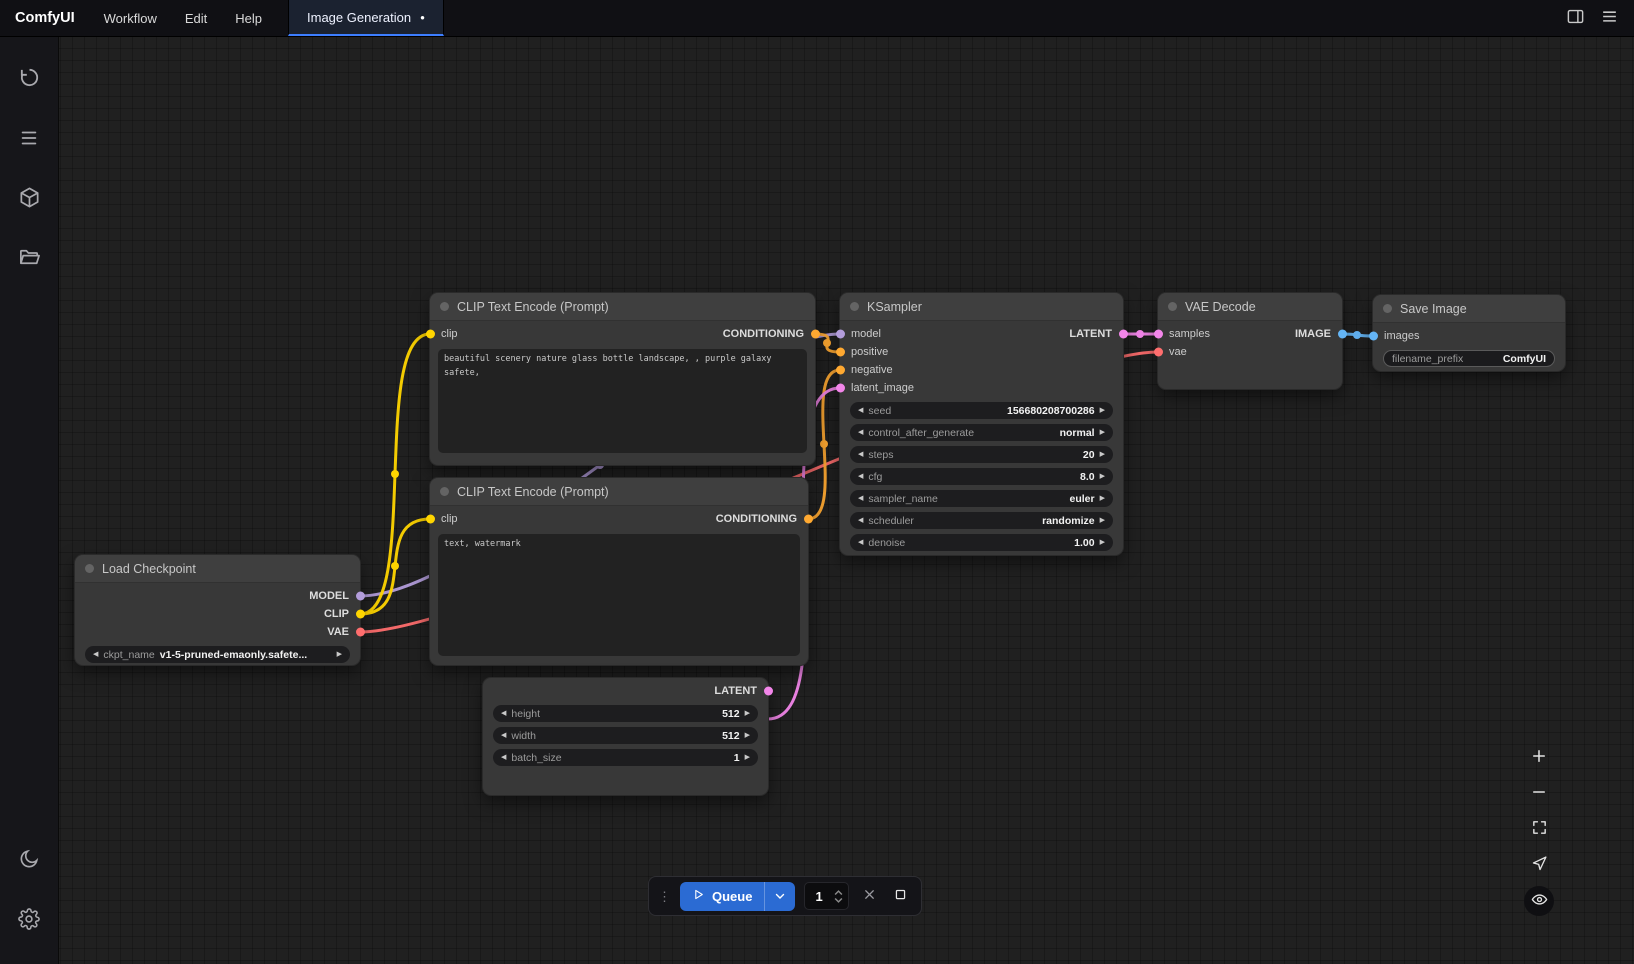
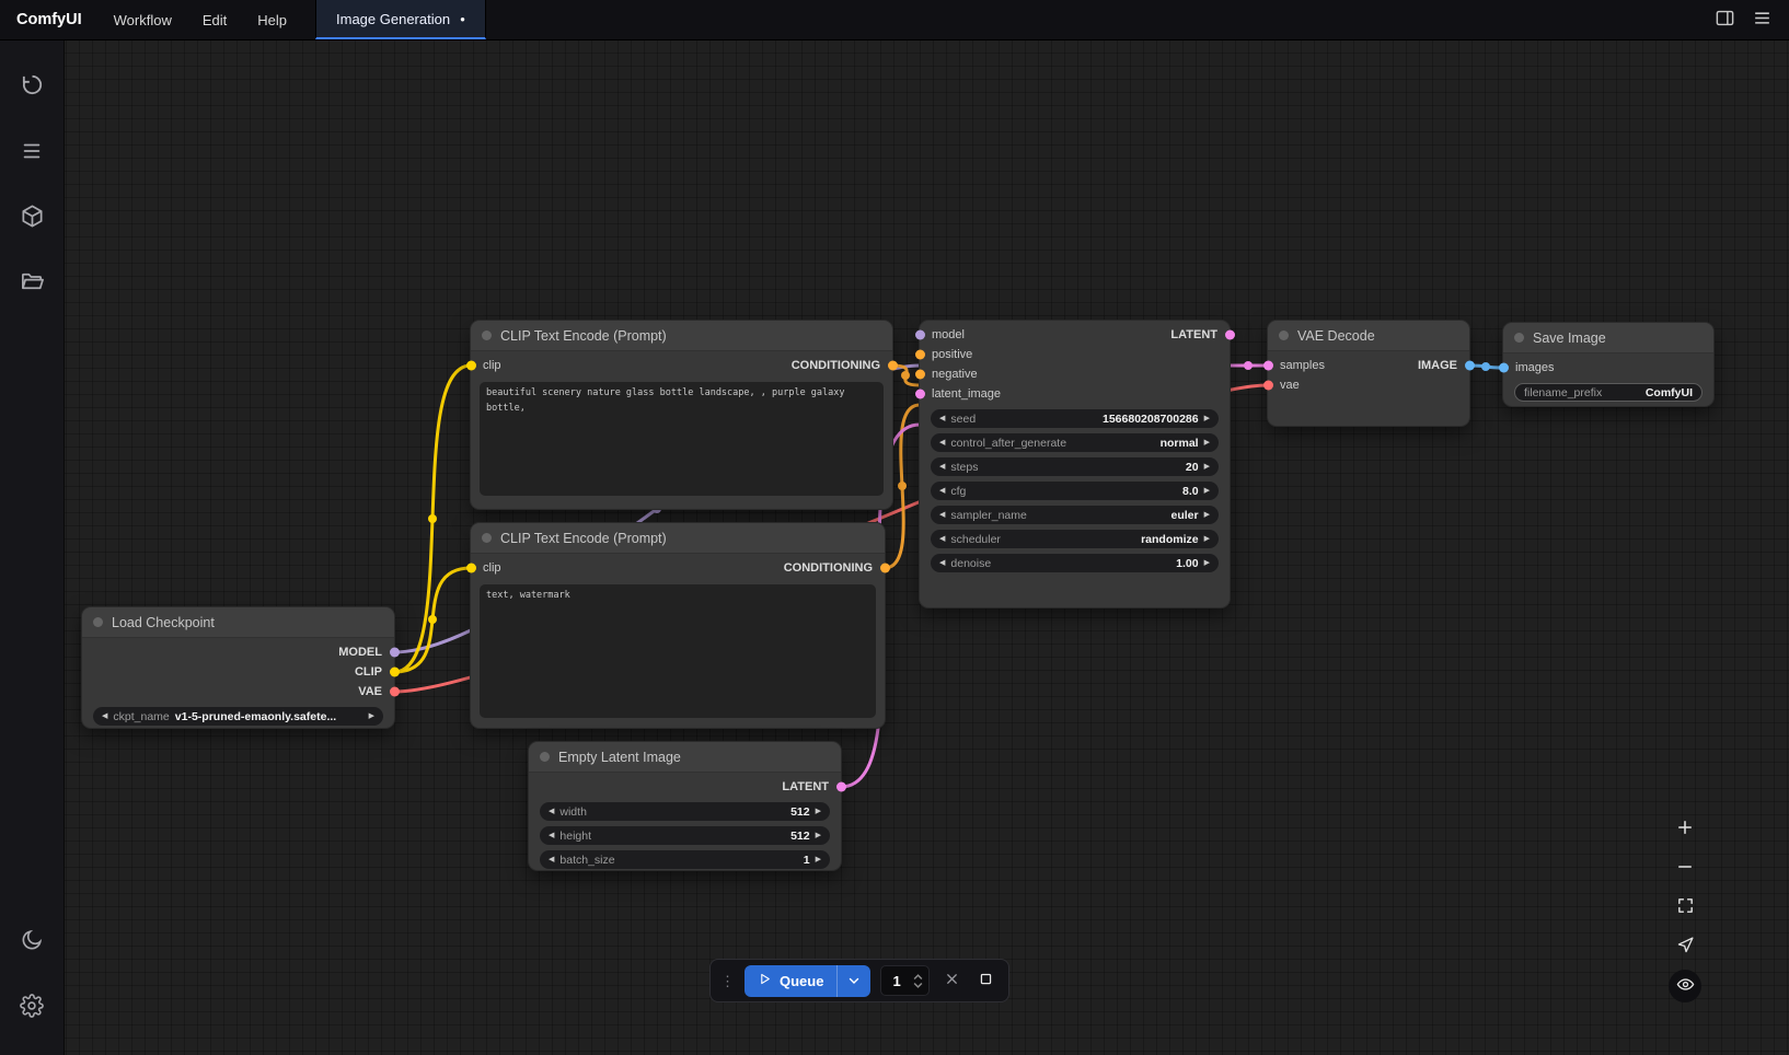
  ComfyUI
  Workflow
  Edit
  Help
  Image Generation
  ●
  Load Checkpoint
  MODEL
  CLIP
  VAE
  ckpt_name
  v1-5-pruned-emaonly.safete...
  CLIP Text Encode (Prompt)
  clip
  CONDITIONING
- beautiful scenery nature glass bottle landscape, , purple galaxy safete,
+ beautiful scenery nature glass bottle landscape, , purple galaxy bottle,
  CLIP Text Encode (Prompt)
  clip
  CONDITIONING
  text, watermark
+ Empty Latent Image
  LATENT
- height
+ width
  512
- width
+ height
  512
  batch_size
  1
- KSampler
  model
  LATENT
  positive
  negative
  latent_image
  seed
  156680208700286
  control_after_generate
  normal
  steps
  20
  cfg
  8.0
  sampler_name
  euler
  scheduler
  randomize
  denoise
  1.00
  VAE Decode
  samples
  IMAGE
  vae
  Save Image
  images
  filename_prefix
  ComfyUI
  ⋮
  Queue
  1
